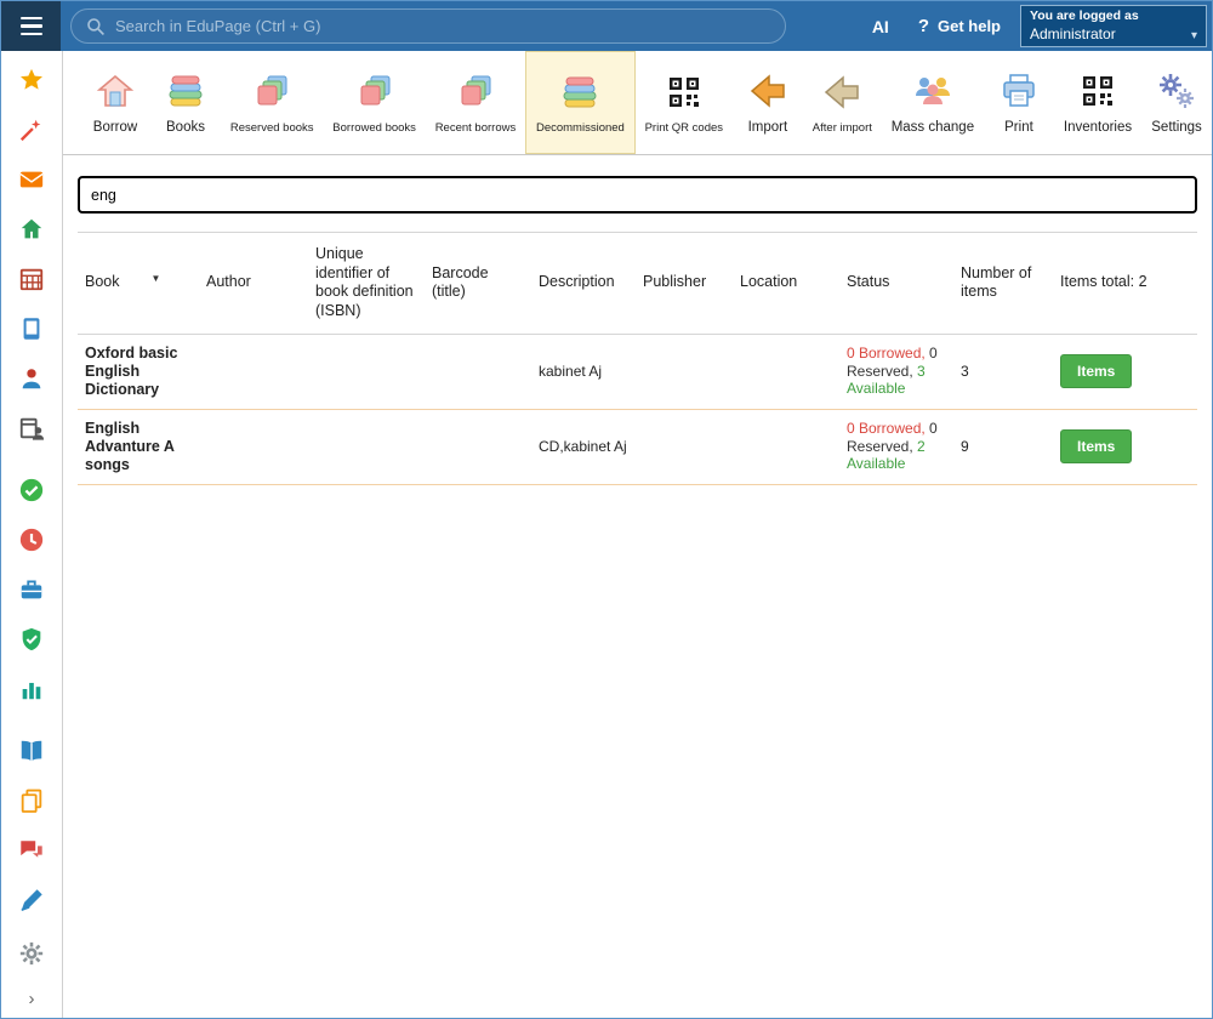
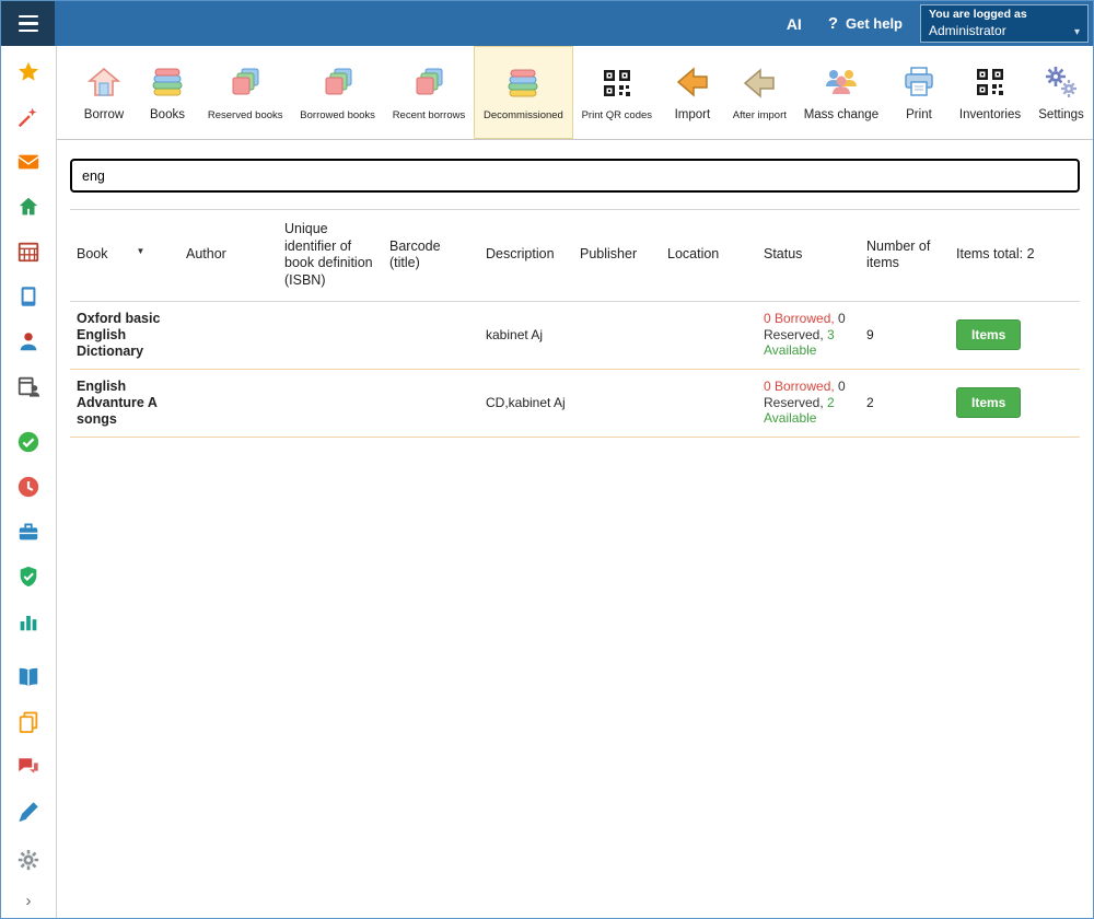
- Search in EduPage (Ctrl + G)
  AI
  ?
  Get help
  You are logged as
  Administrator
  ▾
  ›
  Borrow
  Books
  Reserved books
  Borrowed books
  Recent borrows
  Decommissioned
  Print QR codes
  Import
  After import
  Mass change
  Print
  Inventories
  Settings
  eng
  Book ▼	Author	Unique identifier of book definition (ISBN)	Barcode (title)	Description	Publisher	Location	Status	Number of items	Items total: 2
- Oxford basic English Dictionary				kabinet Aj			0 Borrowed, 0 Reserved, 3 Available	3	Items
+ Oxford basic English Dictionary				kabinet Aj			0 Borrowed, 0 Reserved, 3 Available	9	Items
- English Advanture A songs				CD,kabinet Aj			0 Borrowed, 0 Reserved, 2 Available	9	Items
+ English Advanture A songs				CD,kabinet Aj			0 Borrowed, 0 Reserved, 2 Available	2	Items
